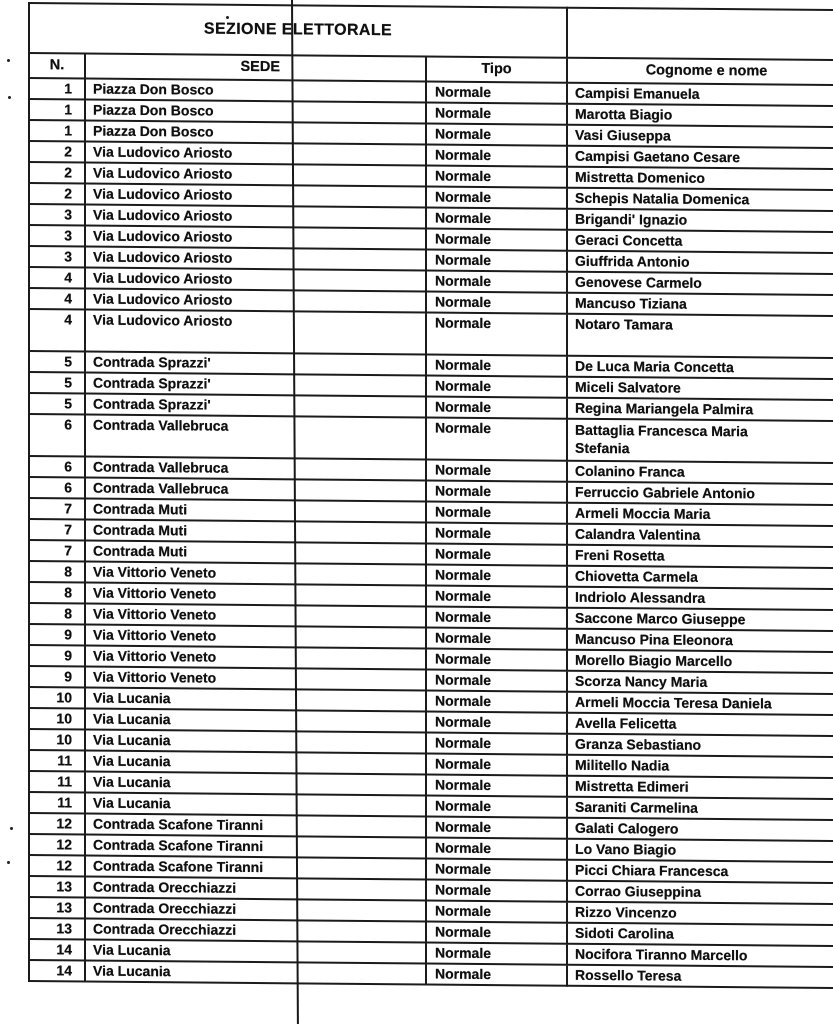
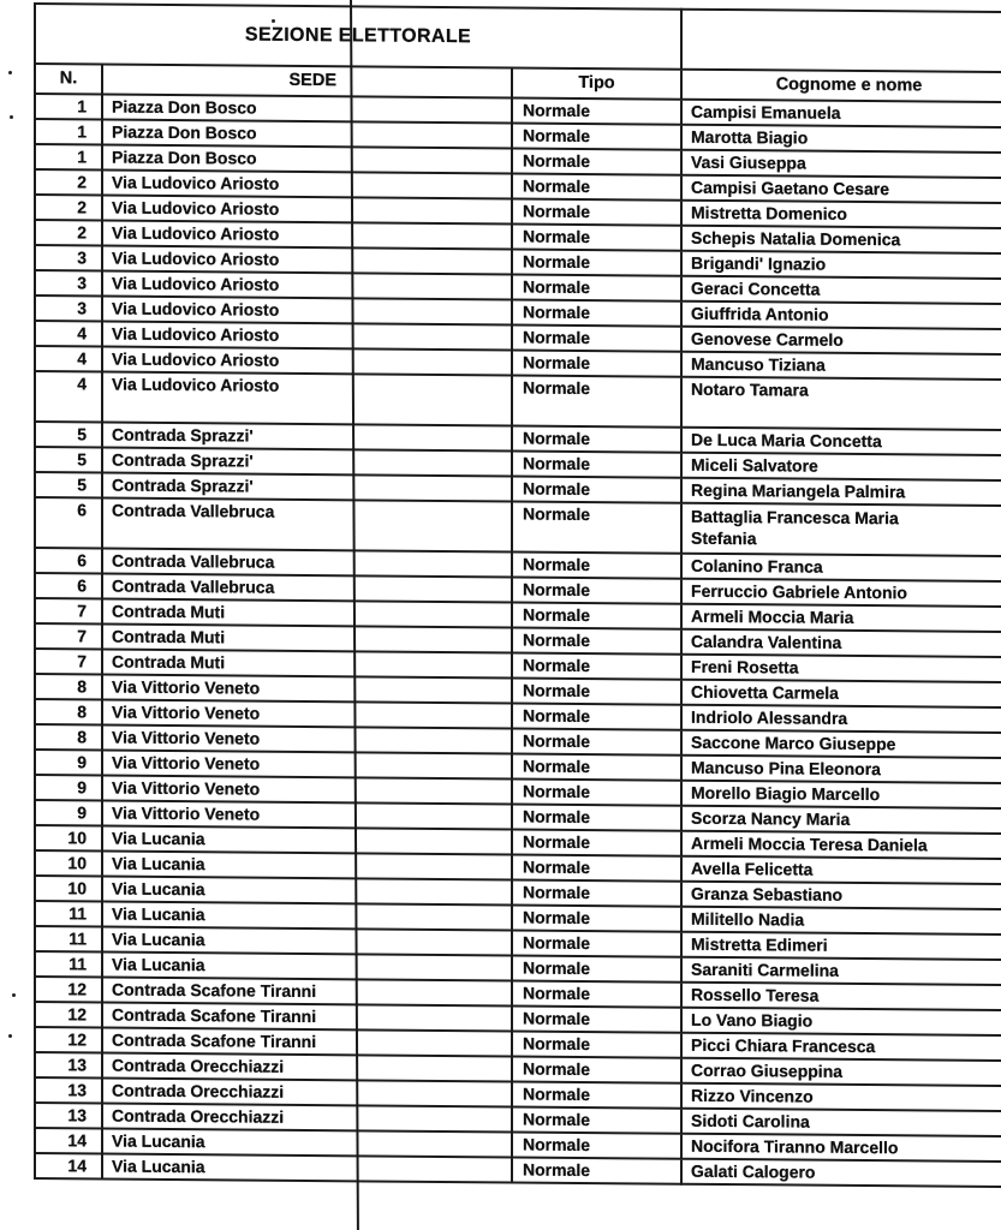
  SEZIONE ELETTORALE
  N.	SEDE		Tipo	Cognome e nome
  1	Piazza Don Bosco		Normale	Campisi Emanuela
  1	Piazza Don Bosco		Normale	Marotta Biagio
  1	Piazza Don Bosco		Normale	Vasi Giuseppa
  2	Via Ludovico Ariosto		Normale	Campisi Gaetano Cesare
  2	Via Ludovico Ariosto		Normale	Mistretta Domenico
  2	Via Ludovico Ariosto		Normale	Schepis Natalia Domenica
  3	Via Ludovico Ariosto		Normale	Brigandi' Ignazio
  3	Via Ludovico Ariosto		Normale	Geraci Concetta
  3	Via Ludovico Ariosto		Normale	Giuffrida Antonio
  4	Via Ludovico Ariosto		Normale	Genovese Carmelo
  4	Via Ludovico Ariosto		Normale	Mancuso Tiziana
  4	Via Ludovico Ariosto		Normale	Notaro Tamara
  5	Contrada Sprazzi'		Normale	De Luca Maria Concetta
  5	Contrada Sprazzi'		Normale	Miceli Salvatore
  5	Contrada Sprazzi'		Normale	Regina Mariangela Palmira
  6	Contrada Vallebruca		Normale	Battaglia Francesca Maria Stefania
  6	Contrada Vallebruca		Normale	Colanino Franca
  6	Contrada Vallebruca		Normale	Ferruccio Gabriele Antonio
  7	Contrada Muti		Normale	Armeli Moccia Maria
  7	Contrada Muti		Normale	Calandra Valentina
  7	Contrada Muti		Normale	Freni Rosetta
  8	Via Vittorio Veneto		Normale	Chiovetta Carmela
  8	Via Vittorio Veneto		Normale	Indriolo Alessandra
  8	Via Vittorio Veneto		Normale	Saccone Marco Giuseppe
  9	Via Vittorio Veneto		Normale	Mancuso Pina Eleonora
  9	Via Vittorio Veneto		Normale	Morello Biagio Marcello
  9	Via Vittorio Veneto		Normale	Scorza Nancy Maria
  10	Via Lucania		Normale	Armeli Moccia Teresa Daniela
  10	Via Lucania		Normale	Avella Felicetta
  10	Via Lucania		Normale	Granza Sebastiano
  11	Via Lucania		Normale	Militello Nadia
  11	Via Lucania		Normale	Mistretta Edimeri
  11	Via Lucania		Normale	Saraniti Carmelina
- 12	Contrada Scafone Tiranni		Normale	Galati Calogero
+ 12	Contrada Scafone Tiranni		Normale	Rossello Teresa
  12	Contrada Scafone Tiranni		Normale	Lo Vano Biagio
  12	Contrada Scafone Tiranni		Normale	Picci Chiara Francesca
  13	Contrada Orecchiazzi		Normale	Corrao Giuseppina
  13	Contrada Orecchiazzi		Normale	Rizzo Vincenzo
  13	Contrada Orecchiazzi		Normale	Sidoti Carolina
  14	Via Lucania		Normale	Nocifora Tiranno Marcello
- 14	Via Lucania		Normale	Rossello Teresa
+ 14	Via Lucania		Normale	Galati Calogero
